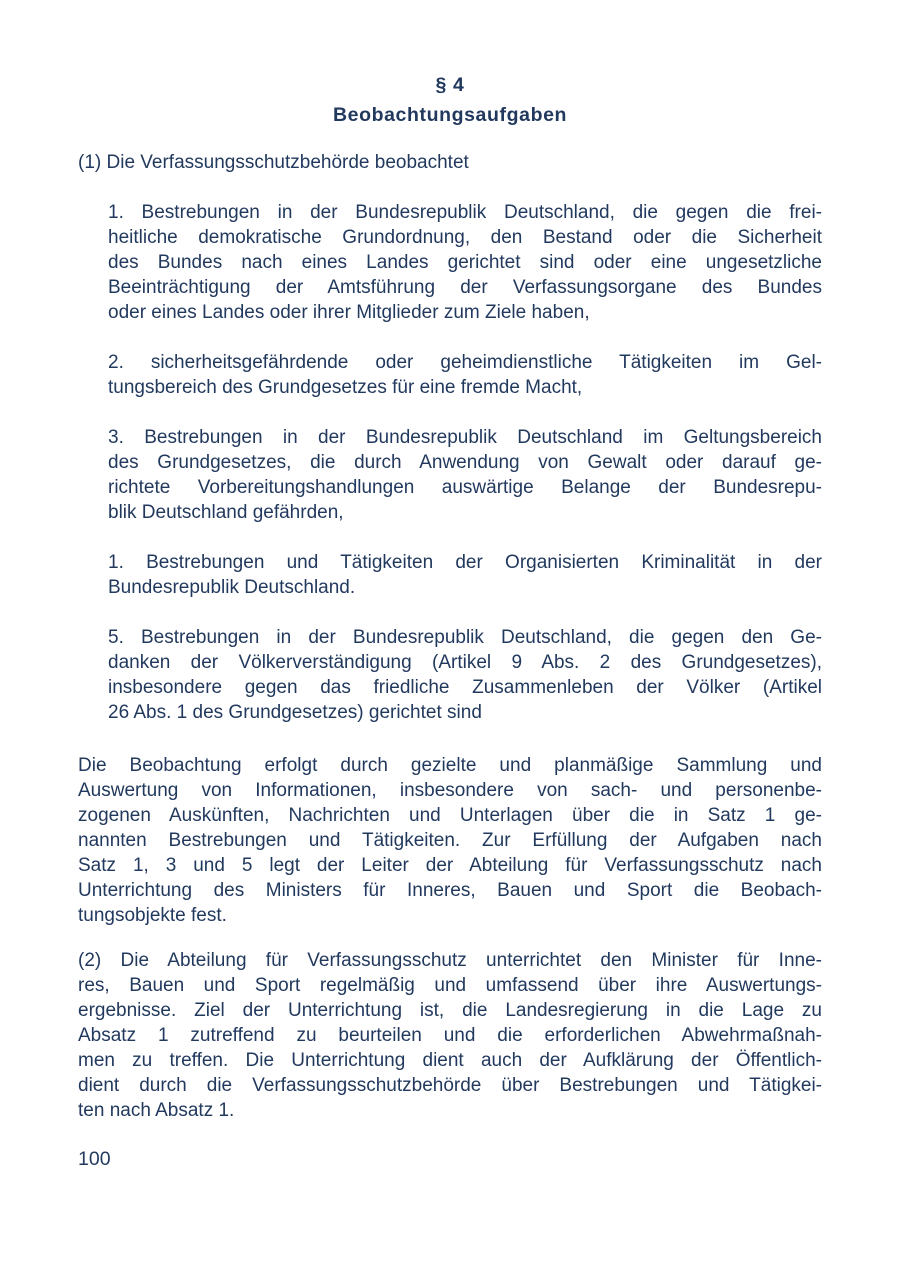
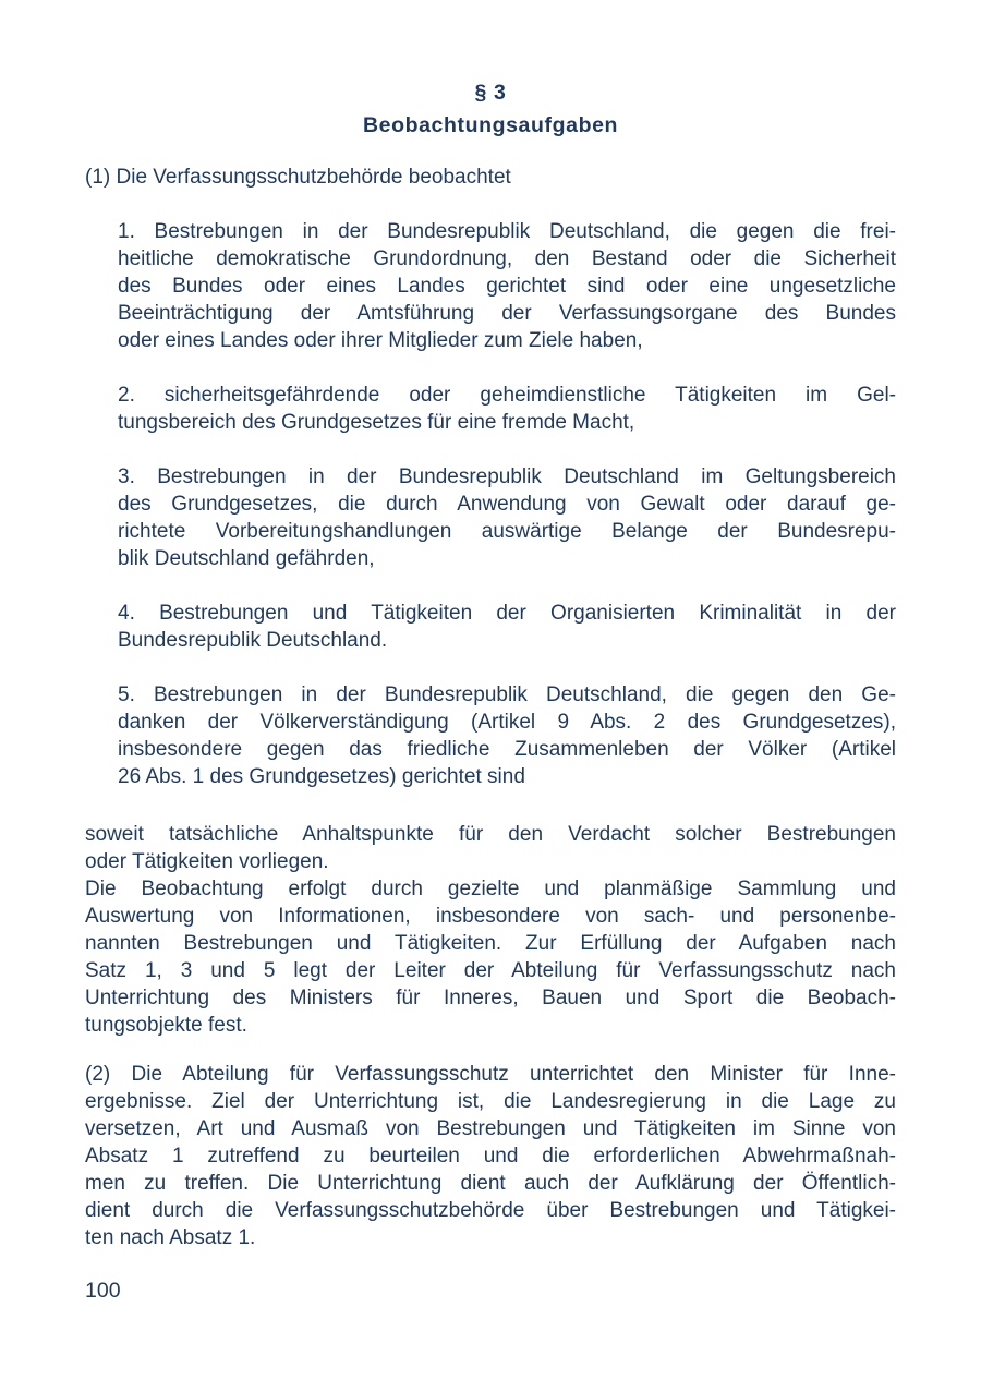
- § 4
+ § 3
  Beobachtungsaufgaben
  (1) Die Verfassungsschutzbehörde beobachtet
  1. Bestrebungen in der Bundesrepublik Deutschland, die gegen die frei-
  heitliche demokratische Grundordnung, den Bestand oder die Sicherheit
- des Bundes nach eines Landes gerichtet sind oder eine ungesetzliche
+ des Bundes oder eines Landes gerichtet sind oder eine ungesetzliche
  Beeinträchtigung der Amtsführung der Verfassungsorgane des Bundes
  oder eines Landes oder ihrer Mitglieder zum Ziele haben,
  2. sicherheitsgefährdende oder geheimdienstliche Tätigkeiten im Gel-
  tungsbereich des Grundgesetzes für eine fremde Macht,
  3. Bestrebungen in der Bundesrepublik Deutschland im Geltungsbereich
  des Grundgesetzes, die durch Anwendung von Gewalt oder darauf ge-
  richtete Vorbereitungshandlungen auswärtige Belange der Bundesrepu-
  blik Deutschland gefährden,
- 1. Bestrebungen und Tätigkeiten der Organisierten Kriminalität in der
+ 4. Bestrebungen und Tätigkeiten der Organisierten Kriminalität in der
  Bundesrepublik Deutschland.
  5. Bestrebungen in der Bundesrepublik Deutschland, die gegen den Ge-
  danken der Völkerverständigung (Artikel 9 Abs. 2 des Grundgesetzes),
  insbesondere gegen das friedliche Zusammenleben der Völker (Artikel
  26 Abs. 1 des Grundgesetzes) gerichtet sind
+ soweit tatsächliche Anhaltspunkte für den Verdacht solcher Bestrebungen
+ oder Tätigkeiten vorliegen.
  Die Beobachtung erfolgt durch gezielte und planmäßige Sammlung und
  Auswertung von Informationen, insbesondere von sach- und personenbe-
- zogenen Auskünften, Nachrichten und Unterlagen über die in Satz 1 ge-
  nannten Bestrebungen und Tätigkeiten. Zur Erfüllung der Aufgaben nach
  Satz 1, 3 und 5 legt der Leiter der Abteilung für Verfassungsschutz nach
  Unterrichtung des Ministers für Inneres, Bauen und Sport die Beobach-
  tungsobjekte fest.
  (2) Die Abteilung für Verfassungsschutz unterrichtet den Minister für Inne-
- res, Bauen und Sport regelmäßig und umfassend über ihre Auswertungs-
  ergebnisse. Ziel der Unterrichtung ist, die Landesregierung in die Lage zu
+ versetzen, Art und Ausmaß von Bestrebungen und Tätigkeiten im Sinne von
  Absatz 1 zutreffend zu beurteilen und die erforderlichen Abwehrmaßnah-
  men zu treffen. Die Unterrichtung dient auch der Aufklärung der Öffentlich-
  dient durch die Verfassungsschutzbehörde über Bestrebungen und Tätigkei-
  ten nach Absatz 1.
  100
